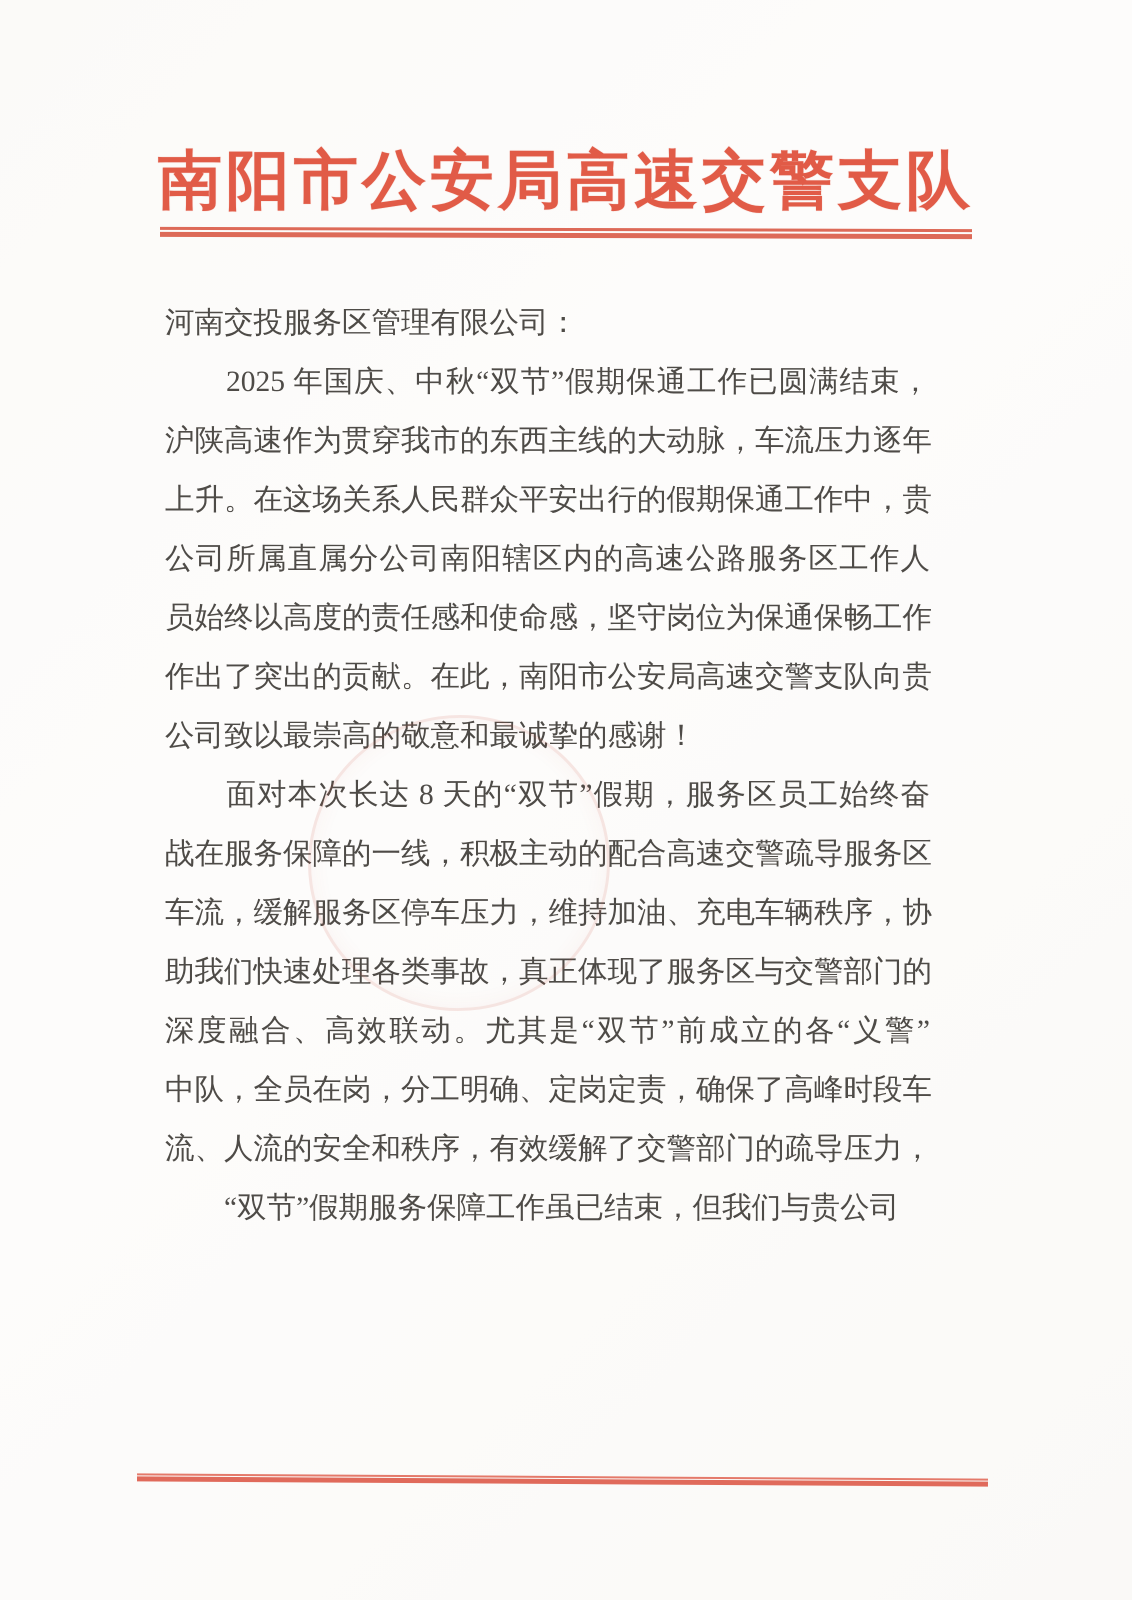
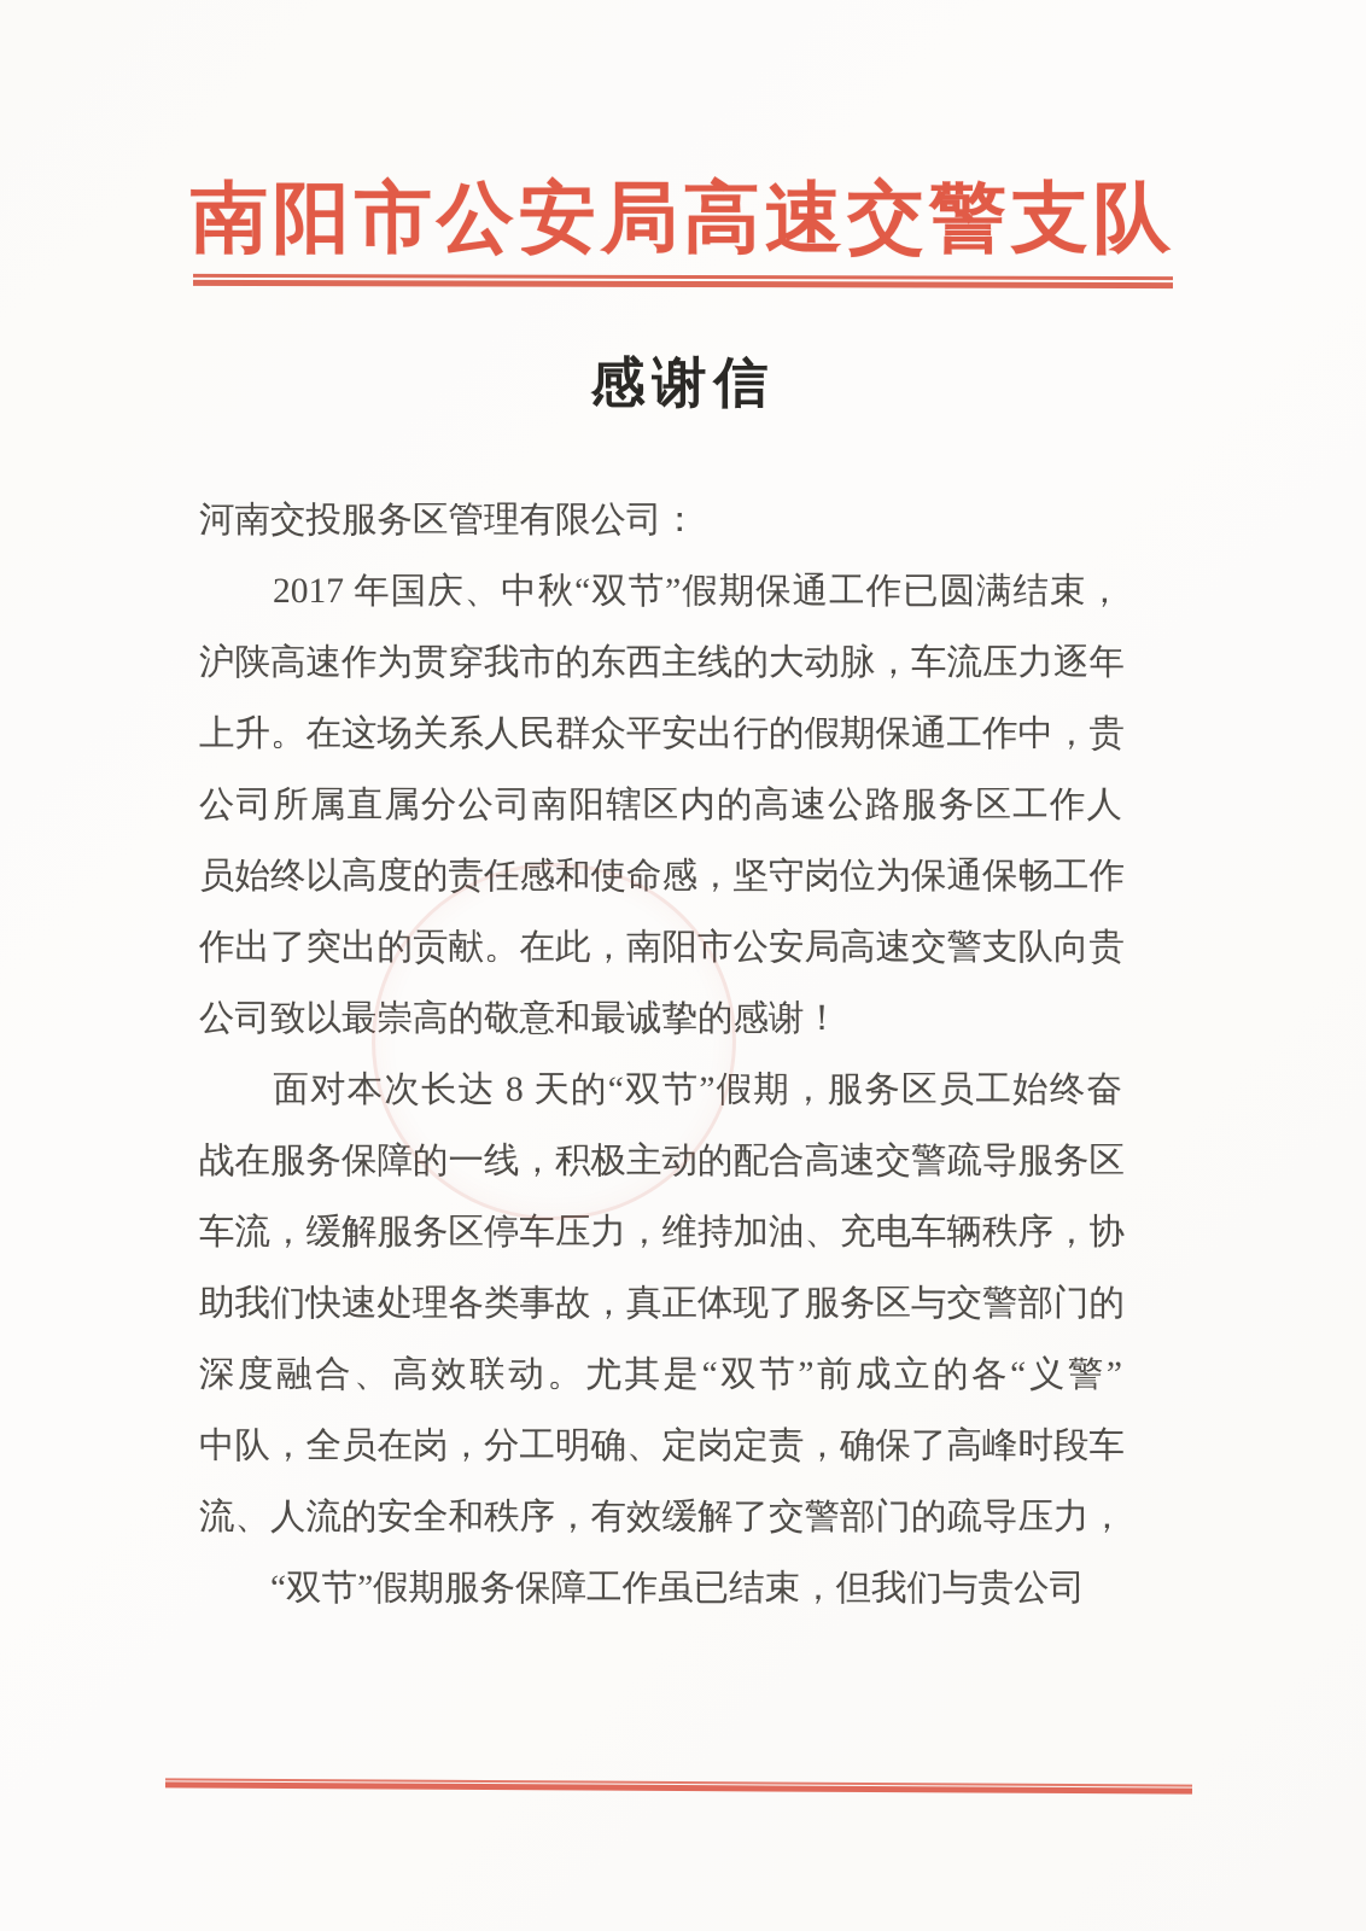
  南阳市公安局高速交警支队
+ 感谢信
  河南交投服务区管理有限公司：
- 2025 年国庆、中秋“双节”假期保通工作已圆满结束，
+ 2017 年国庆、中秋“双节”假期保通工作已圆满结束，
  沪陕高速作为贯穿我市的东西主线的大动脉，车流压力逐年
  上升。在这场关系人民群众平安出行的假期保通工作中，贵
  公司所属直属分公司南阳辖区内的高速公路服务区工作人
  员始终以高度的责任感和使命感，坚守岗位为保通保畅工作
  作出了突出的贡献。在此，南阳市公安局高速交警支队向贵
  公司致以最崇高的敬意和最诚挚的感谢！
  面对本次长达 8 天的“双节”假期，服务区员工始终奋
  战在服务保障的一线，积极主动的配合高速交警疏导服务区
  车流，缓解服务区停车压力，维持加油、充电车辆秩序，协
  助我们快速处理各类事故，真正体现了服务区与交警部门的
  深度融合、高效联动。尤其是“双节”前成立的各“义警”
  中队，全员在岗，分工明确、定岗定责，确保了高峰时段车
  流、人流的安全和秩序，有效缓解了交警部门的疏导压力，
  “双节”假期服务保障工作虽已结束，但我们与贵公司
